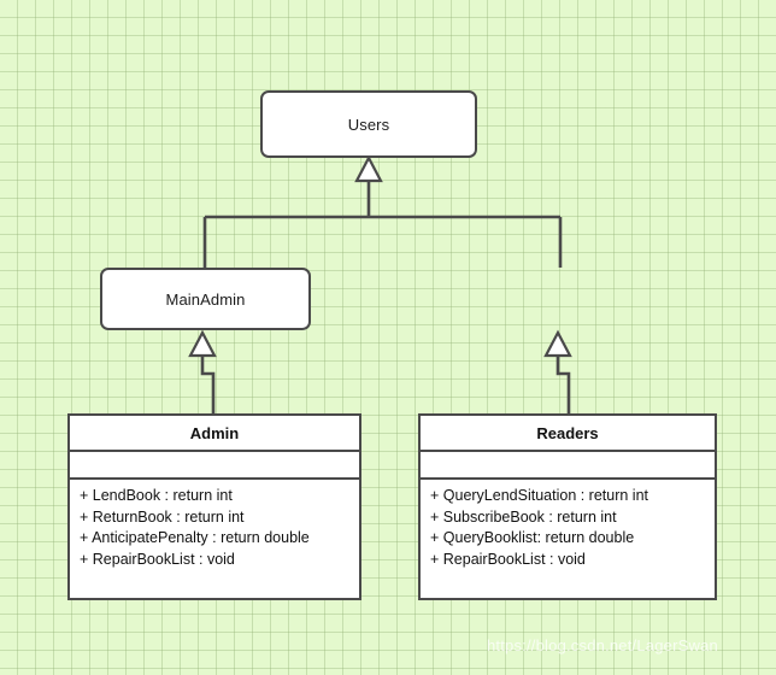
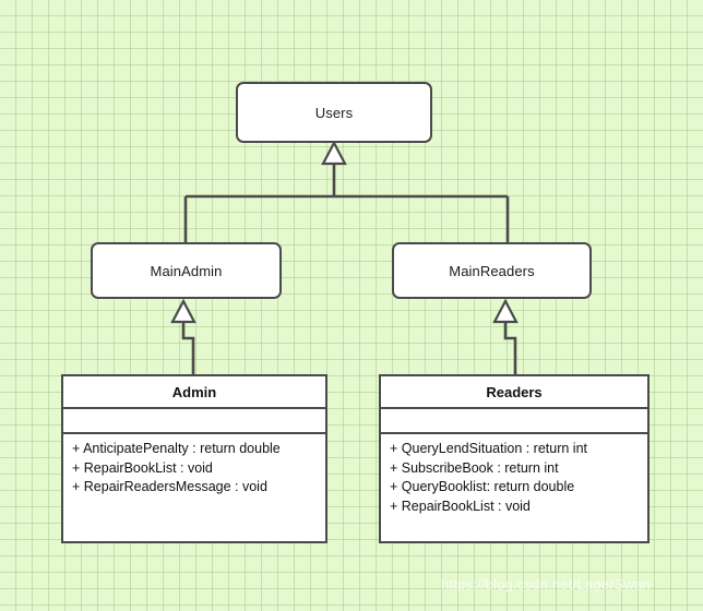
  Users
  MainAdmin
+ MainReaders
  Admin
- + LendBook : return int
- + ReturnBook : return int
  + AnticipatePenalty : return double
  + RepairBookList : void
+ + RepairReadersMessage : void
  Readers
  + QueryLendSituation : return int
  + SubscribeBook : return int
  + QueryBooklist: return double
  + RepairBookList : void
  https://blog.csdn.net/LagerSwan
